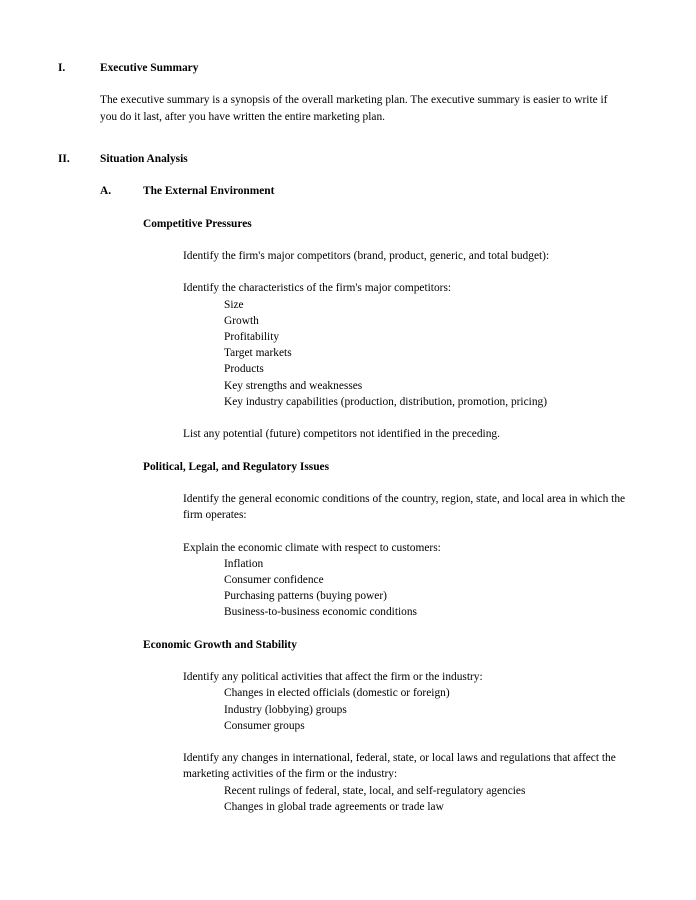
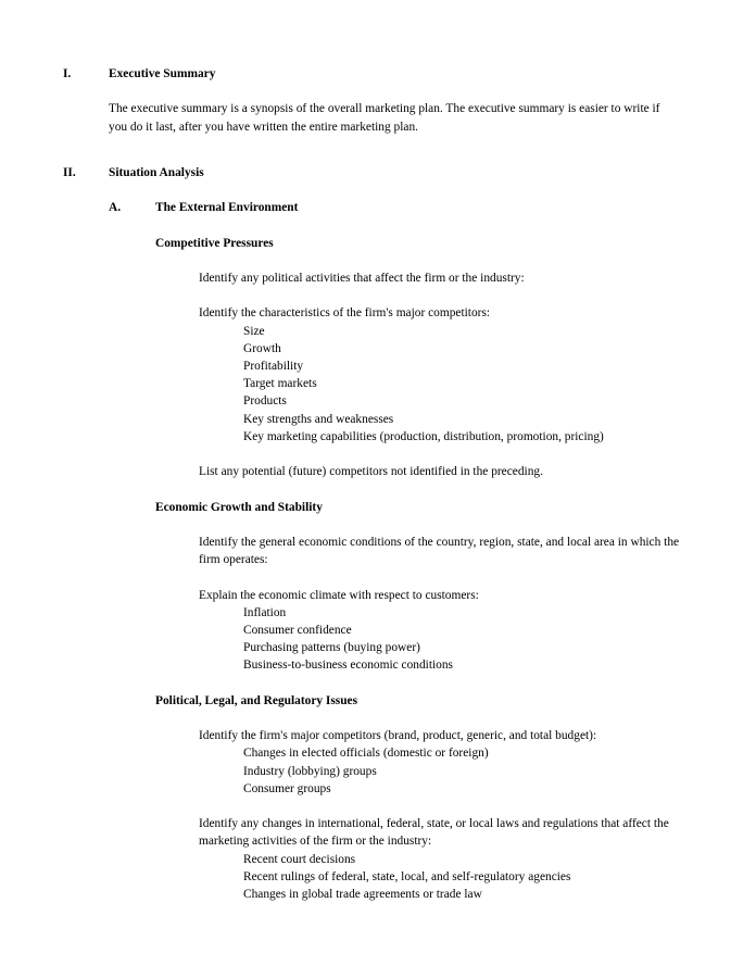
  I.
  Executive Summary
  The executive summary is a synopsis of the overall marketing plan. The executive summary is easier to write if you do it last, after you have written the entire marketing plan.
  II.
  Situation Analysis
  A.
  The External Environment
  Competitive Pressures
- Identify the firm's major competitors (brand, product, generic, and total budget):
+ Identify any political activities that affect the firm or the industry:
  Identify the characteristics of the firm's major competitors:
  Size
  Growth
  Profitability
  Target markets
  Products
  Key strengths and weaknesses
- Key industry capabilities (production, distribution, promotion, pricing)
+ Key marketing capabilities (production, distribution, promotion, pricing)
  List any potential (future) competitors not identified in the preceding.
- Political, Legal, and Regulatory Issues
+ Economic Growth and Stability
  Identify the general economic conditions of the country, region, state, and local area in which the firm operates:
  Explain the economic climate with respect to customers:
  Inflation
  Consumer confidence
  Purchasing patterns (buying power)
  Business-to-business economic conditions
- Economic Growth and Stability
+ Political, Legal, and Regulatory Issues
- Identify any political activities that affect the firm or the industry:
+ Identify the firm's major competitors (brand, product, generic, and total budget):
  Changes in elected officials (domestic or foreign)
  Industry (lobbying) groups
  Consumer groups
  Identify any changes in international, federal, state, or local laws and regulations that affect the marketing activities of the firm or the industry:
+ Recent court decisions
  Recent rulings of federal, state, local, and self-regulatory agencies
  Changes in global trade agreements or trade law
